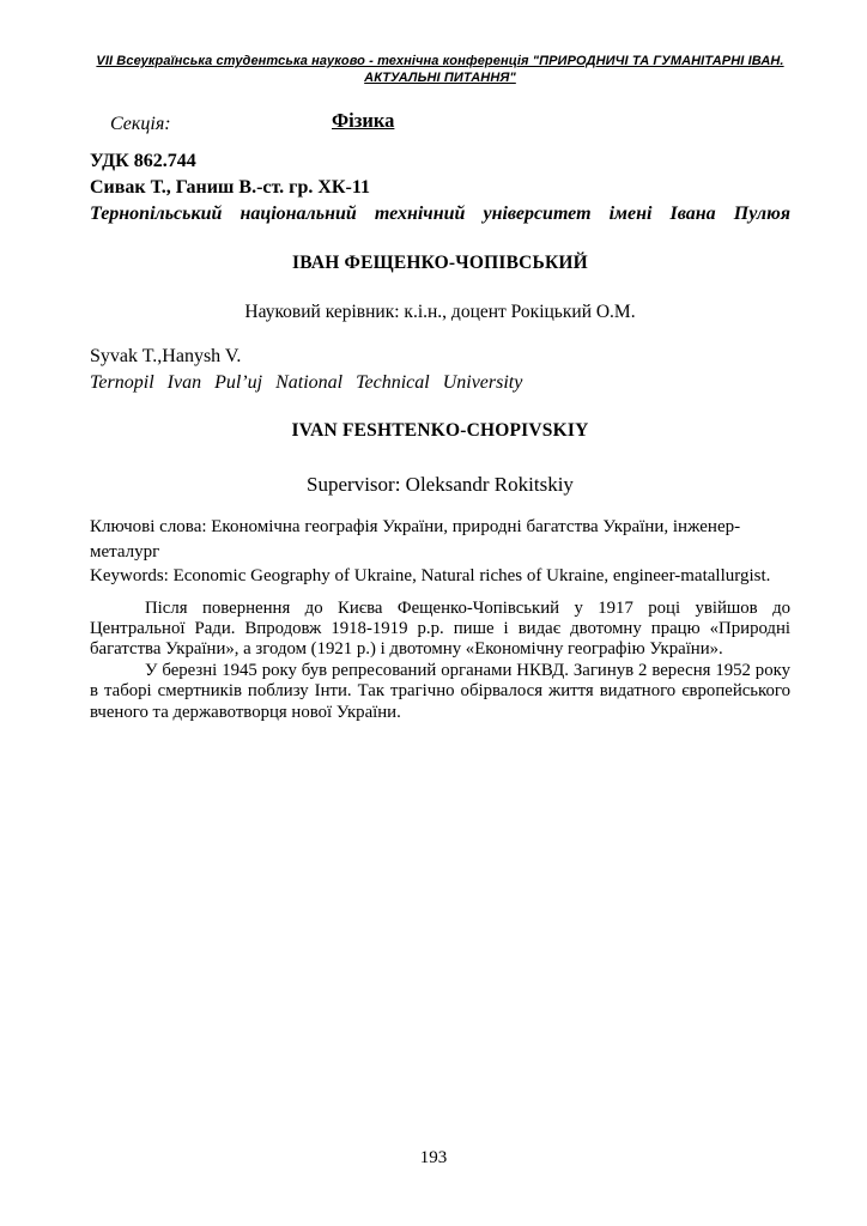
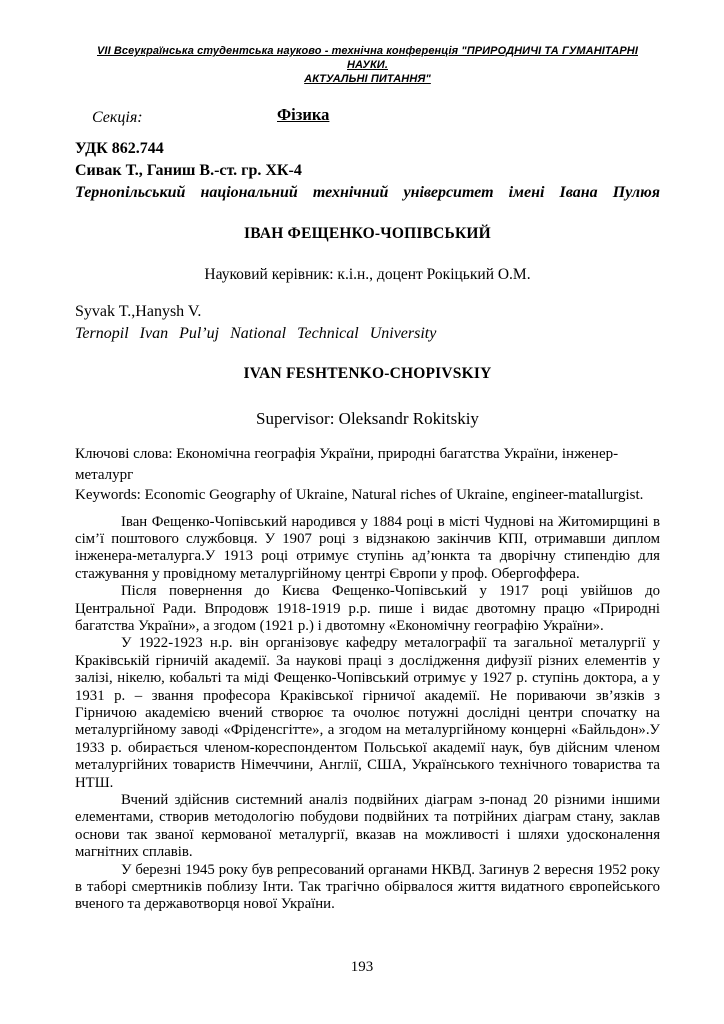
- VII Всеукраїнська студентська науково - технічна конференція "ПРИРОДНИЧІ ТА ГУМАНІТАРНІ ІВАН.
+ VII Всеукраїнська студентська науково - технічна конференція "ПРИРОДНИЧІ ТА ГУМАНІТАРНІ НАУКИ.
  АКТУАЛЬНІ ПИТАННЯ"
  Секція:
  Фізика
  УДК 862.744
- Сивак Т., Ганиш В.-ст. гр. ХК-11
+ Сивак Т., Ганиш В.-ст. гр. ХК-4
  Тернопільський національний технічний університет імені Івана Пулюя
  ІВАН ФЕЩЕНКО-ЧОПІВСЬКИЙ
  Науковий керівник: к.і.н., доцент Рокіцький О.М.
  Syvak T.,Hanysh V.
  Ternopil Ivan Pul’uj National Technical University
  IVAN FESHTENKO-CHOPIVSKIY
  Supervisor: Oleksandr Rokitskiy
  Ключові слова: Економічна географія України, природні багатства України, інженер-металург
  Keywords: Economic Geography of Ukraine, Natural riches of Ukraine, engineer-matallurgist.
+ Іван Фещенко-Чопівський народився у 1884 році в місті Чуднові на Житомирщині в сім’ї поштового службовця. У 1907 році з відзнакою закінчив КПІ, отримавши диплом інженера-металурга.У 1913 році отримує ступінь ад’юнкта та дворічну стипендію для стажування у провідному металургійному центрі Європи у проф. Обергоффера.
  Після повернення до Києва Фещенко-Чопівський у 1917 році увійшов до Центральної Ради. Впродовж 1918-1919 р.р. пише і видає двотомну працю «Природні багатства України», а згодом (1921 р.) і двотомну «Економічну географію України».
+ У 1922-1923 н.р. він організовує кафедру металографії та загальної металургії у Краківській гірничій академії. За наукові праці з дослідження дифузії різних елементів у залізі, нікелю, кобальті та міді Фещенко-Чопівський отримує у 1927 р. ступінь доктора, а у 1931 р. – звання професора Краківської гірничої академії. Не пориваючи зв’язків з Гірничою академією вчений створює та очолює потужні дослідні центри спочатку на металургійному заводі «Фріденсгітте», а згодом на металургійному концерні «Байльдон».У 1933 р. обирається членом-кореспондентом Польської академії наук, був дійсним членом металургійних товариств Німеччини, Англії, США, Українського технічного товариства та НТШ.
+ Вчений здійснив системний аналіз подвійних діаграм з-понад 20 різними іншими елементами, створив методологію побудови подвійних та потрійних діаграм стану, заклав основи так званої кермованої металургії, вказав на можливості і шляхи удосконалення магнітних сплавів.
  У березні 1945 року був репресований органами НКВД. Загинув 2 вересня 1952 року в таборі смертників поблизу Інти. Так трагічно обірвалося життя видатного європейського вченого та державотворця нової України.
  193
